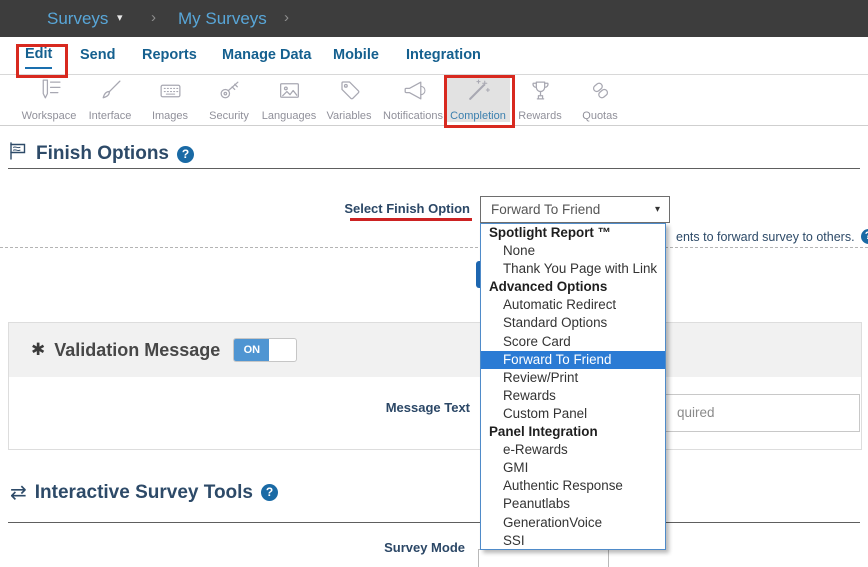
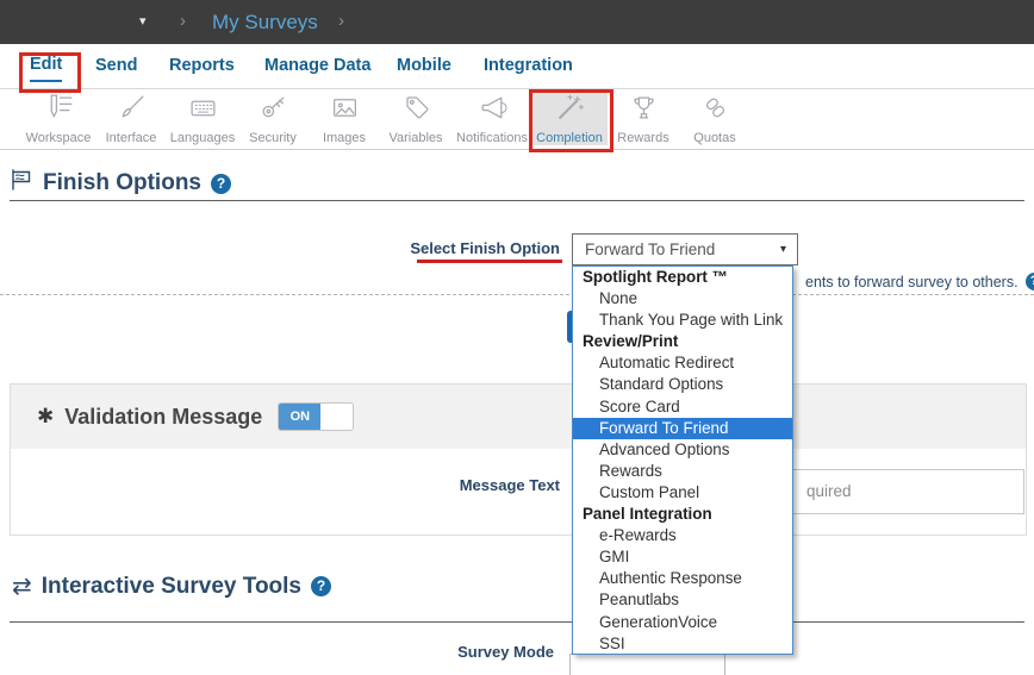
- Surveys
  ▾
  ›
  My Surveys
  ›
  Edit
  Send
  Reports
  Manage Data
  Mobile
  Integration
  Workspace
  Interface
- Images
+ Languages
  Security
- Languages
+ Images
  Variables
  Notifications
  Completion
  Rewards
  Quotas
  Finish Options
  Select Finish Option
  ents to forward survey to others.
  ✱
  Validation Message
  ON
  Message Text
  quired
  ⇄
  Interactive Survey Tools
  Survey Mode
  Forward To Friend
  ▾
  Spotlight Report ™
  None
  Thank You Page with Link
- Advanced Options
+ Review/Print
  Automatic Redirect
  Standard Options
  Score Card
  Forward To Friend
- Review/Print
+ Advanced Options
  Rewards
  Custom Panel
  Panel Integration
  e-Rewards
  GMI
  Authentic Response
  Peanutlabs
  GenerationVoice
  SSI
